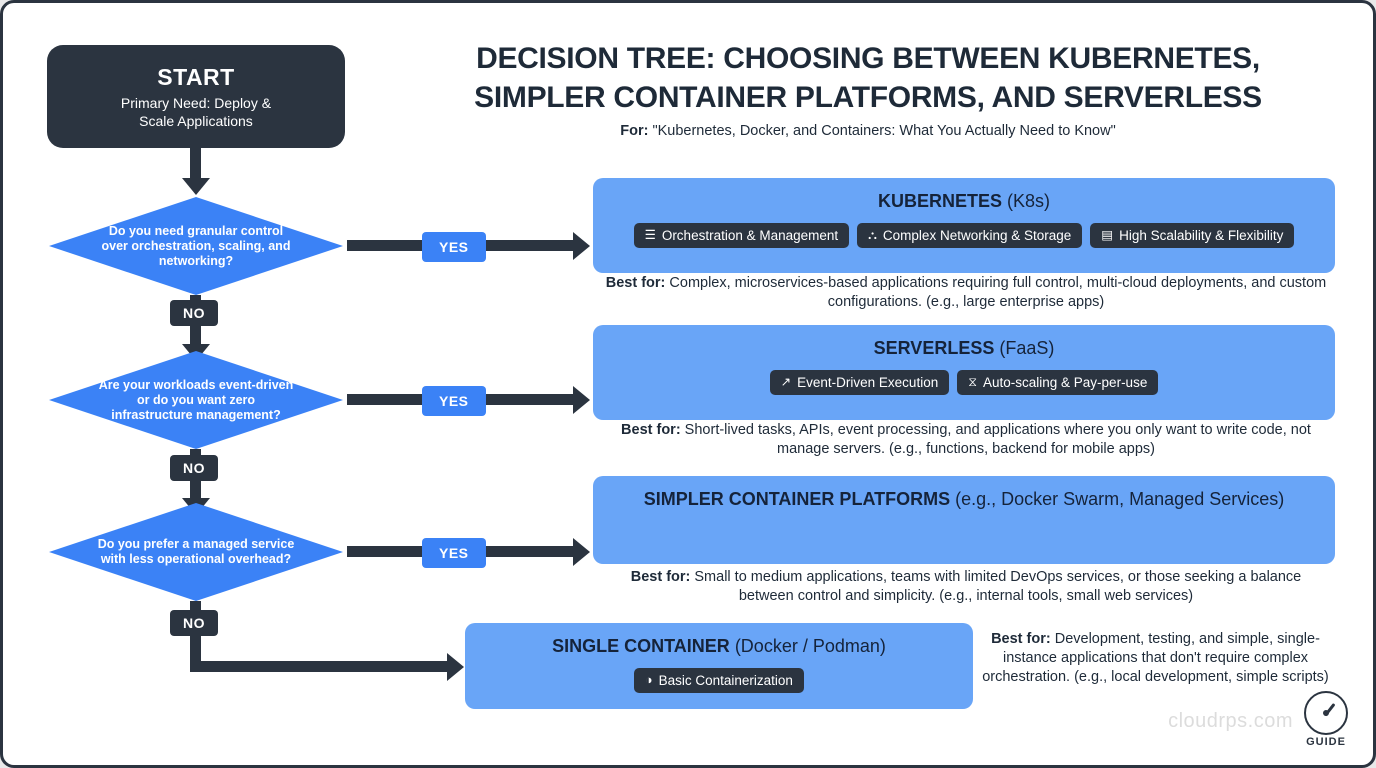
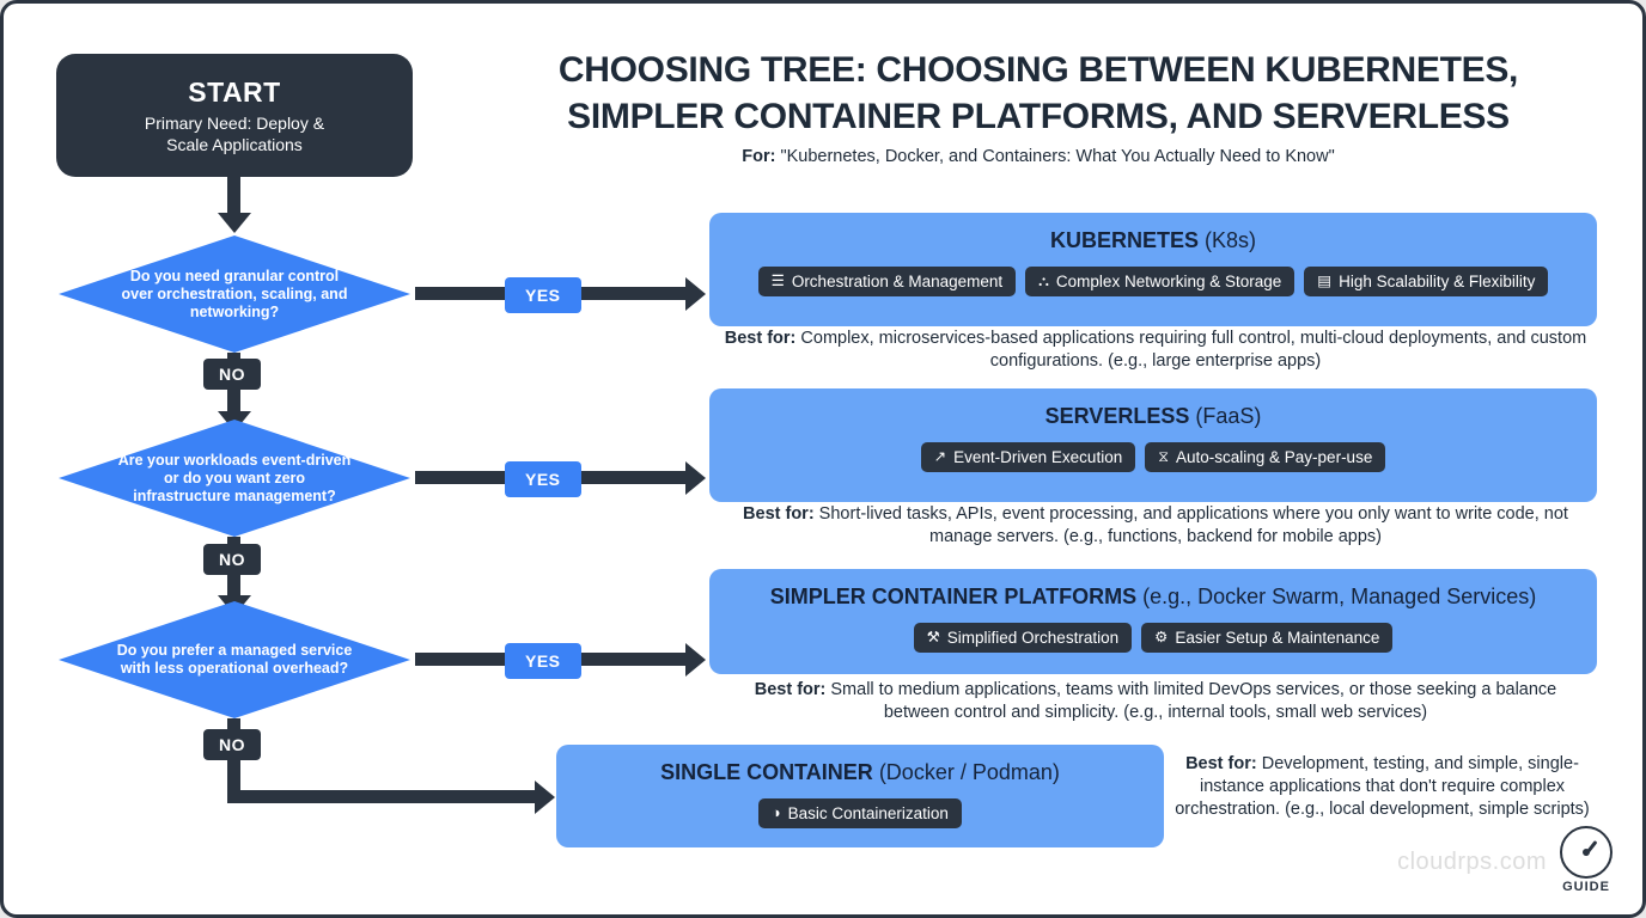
- DECISION TREE: CHOOSING BETWEEN KUBERNETES,
+ CHOOSING TREE: CHOOSING BETWEEN KUBERNETES,
  SIMPLER CONTAINER PLATFORMS, AND SERVERLESS
  For: "Kubernetes, Docker, and Containers: What You Actually Need to Know"
  START
  Primary Need: Deploy &
  Scale Applications
  Do you need granular control over orchestration, scaling, and networking?
  YES
  NO
  Are your workloads event-driven or do you want zero infrastructure management?
  YES
  NO
  Do you prefer a managed service with less operational overhead?
  YES
  NO
  KUBERNETES (K8s)
  ☰
  Orchestration & Management
  ⛬
  Complex Networking & Storage
  ▤
  High Scalability & Flexibility
  Best for: Complex, microservices-based applications requiring full control, multi-cloud deployments, and custom configurations. (e.g., large enterprise apps)
  SERVERLESS (FaaS)
  ↗
  Event-Driven Execution
  ⧖
  Auto-scaling & Pay-per-use
  Best for: Short-lived tasks, APIs, event processing, and applications where you only want to write code, not manage servers. (e.g., functions, backend for mobile apps)
  SIMPLER CONTAINER PLATFORMS (e.g., Docker Swarm, Managed Services)
+ ⚒
+ Simplified Orchestration
+ ⚙
+ Easier Setup & Maintenance
  Best for: Small to medium applications, teams with limited DevOps services, or those seeking a balance between control and simplicity. (e.g., internal tools, small web services)
  SINGLE CONTAINER (Docker / Podman)
  ◑
  Basic Containerization
  Best for: Development, testing, and simple, single-instance applications that don't require complex orchestration. (e.g., local development, simple scripts)
  cloudrps.com
  GUIDE
